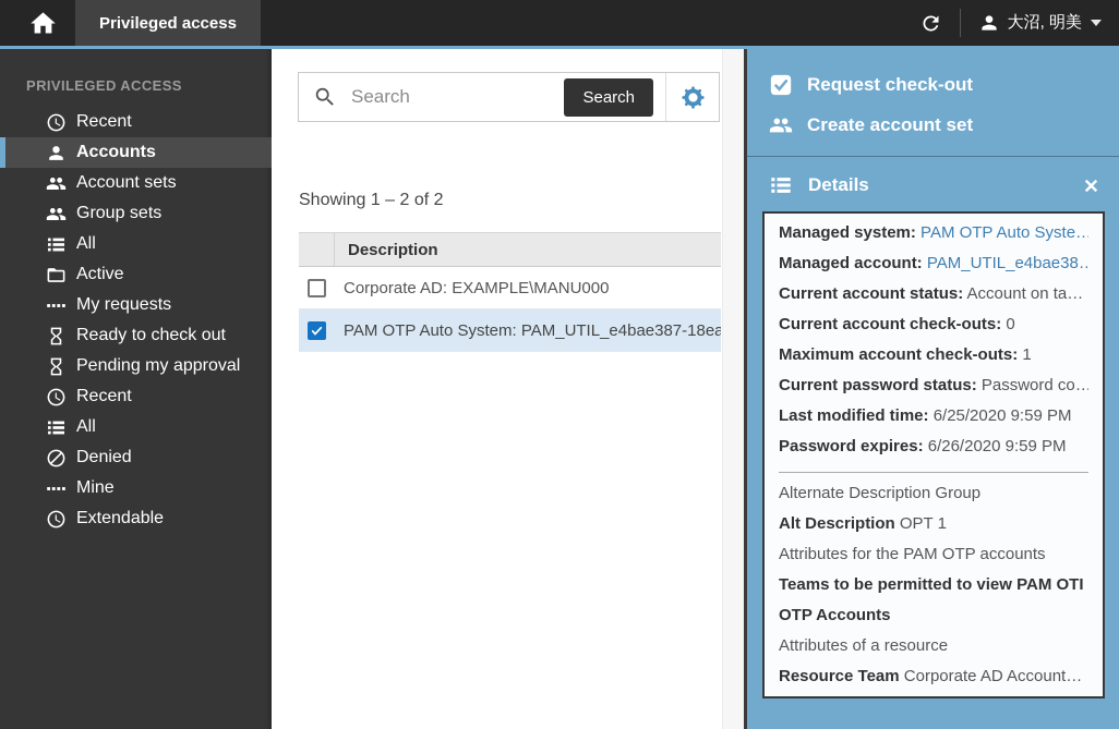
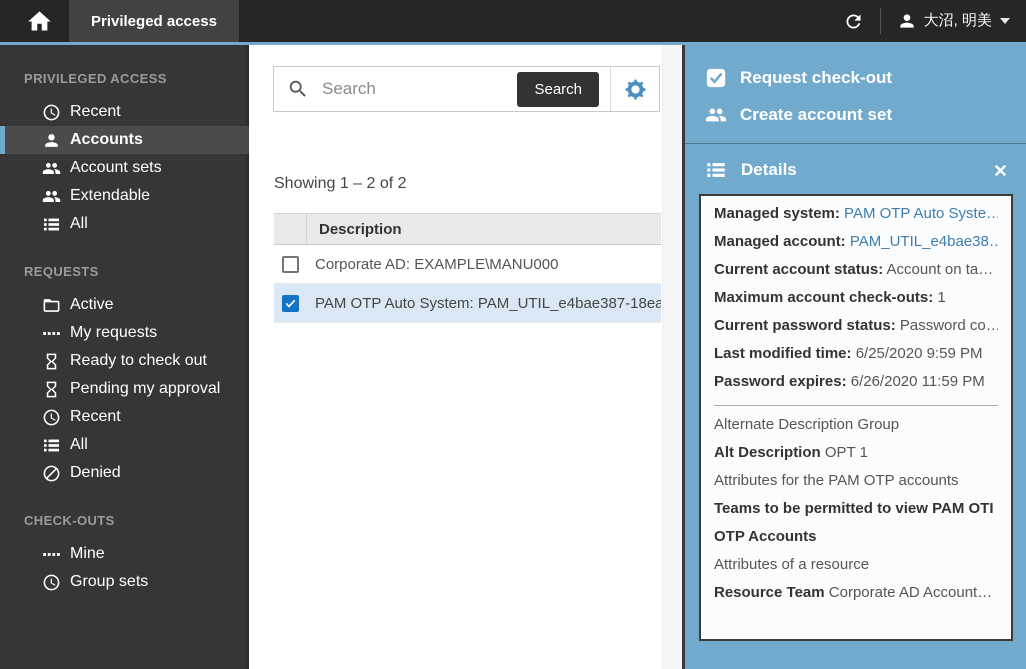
  Privileged access
  大沼, 明美
  PRIVILEGED ACCESS
  Recent
  Accounts
  Account sets
- Group sets
+ Extendable
  All
+ REQUESTS
  Active
  My requests
  Ready to check out
  Pending my approval
  Recent
  All
  Denied
+ CHECK-OUTS
  Mine
- Extendable
+ Group sets
  Search
  Search
  Showing 1 – 2 of 2
  Description
  Corporate AD: EXAMPLE\MANU000
  PAM OTP Auto System: PAM_UTIL_e4bae387-18ea
  Request check-out
  Create account set
  Details
  Managed system: PAM OTP Auto Syste…
  Managed account: PAM_UTIL_e4bae38…
  Current account status: Account on ta…
- Current account check-outs: 0
  Maximum account check-outs: 1
  Current password status: Password co…
  Last modified time: 6/25/2020 9:59 PM
- Password expires: 6/26/2020 9:59 PM
+ Password expires: 6/26/2020 11:59 PM
  Alternate Description Group
  Alt Description OPT 1
  Attributes for the PAM OTP accounts
  Teams to be permitted to view PAM OTI
  OTP Accounts
  Attributes of a resource
  Resource Team Corporate AD Account…
